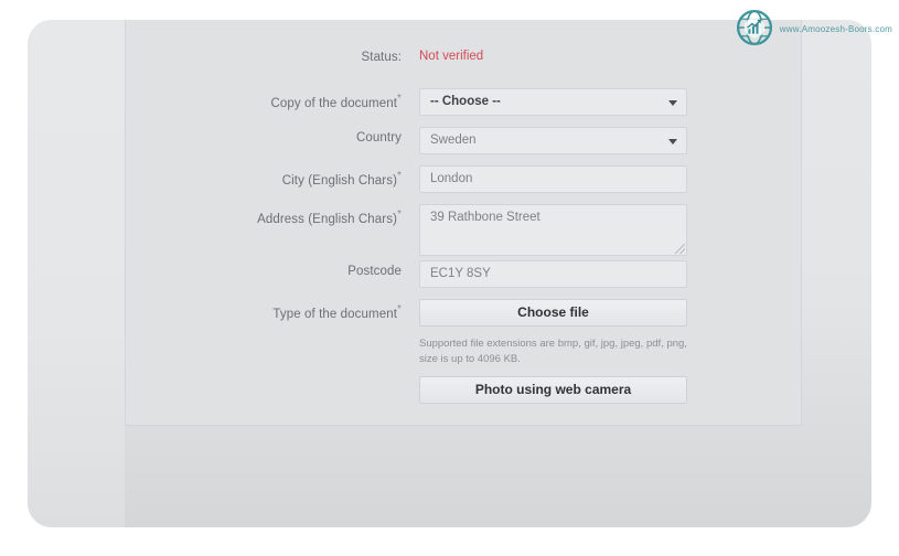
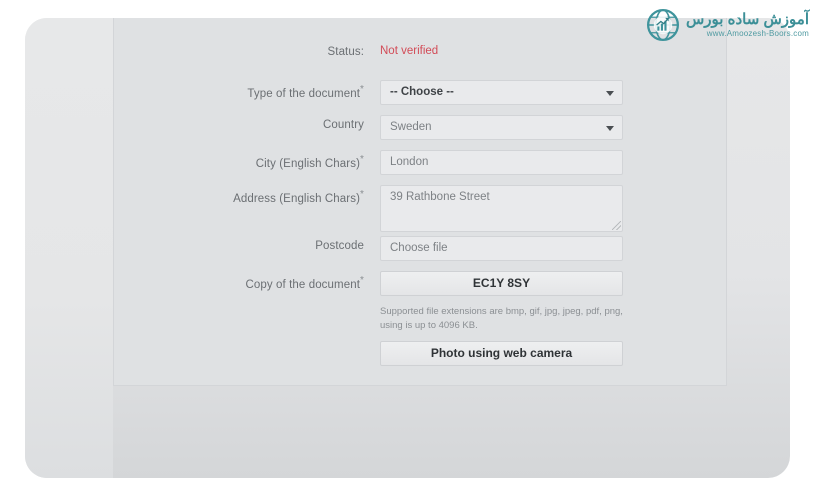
  Status:
  Not verified
- Copy of the document*
+ Type of the document*
  -- Choose --
  Country
  Sweden
  City (English Chars)*
  London
  Address (English Chars)*
  39 Rathbone Street
  Postcode
- EC1Y 8SY
+ Choose file
- Type of the document*
+ Copy of the document*
- Choose file
+ EC1Y 8SY
- Supported file extensions are bmp, gif, jpg, jpeg, pdf, png, size is up to 4096 KB.
+ Supported file extensions are bmp, gif, jpg, jpeg, pdf, png, using is up to 4096 KB.
  Photo using web camera
+ آموزش ساده بورس
  www.Amoozesh-Boors.com
